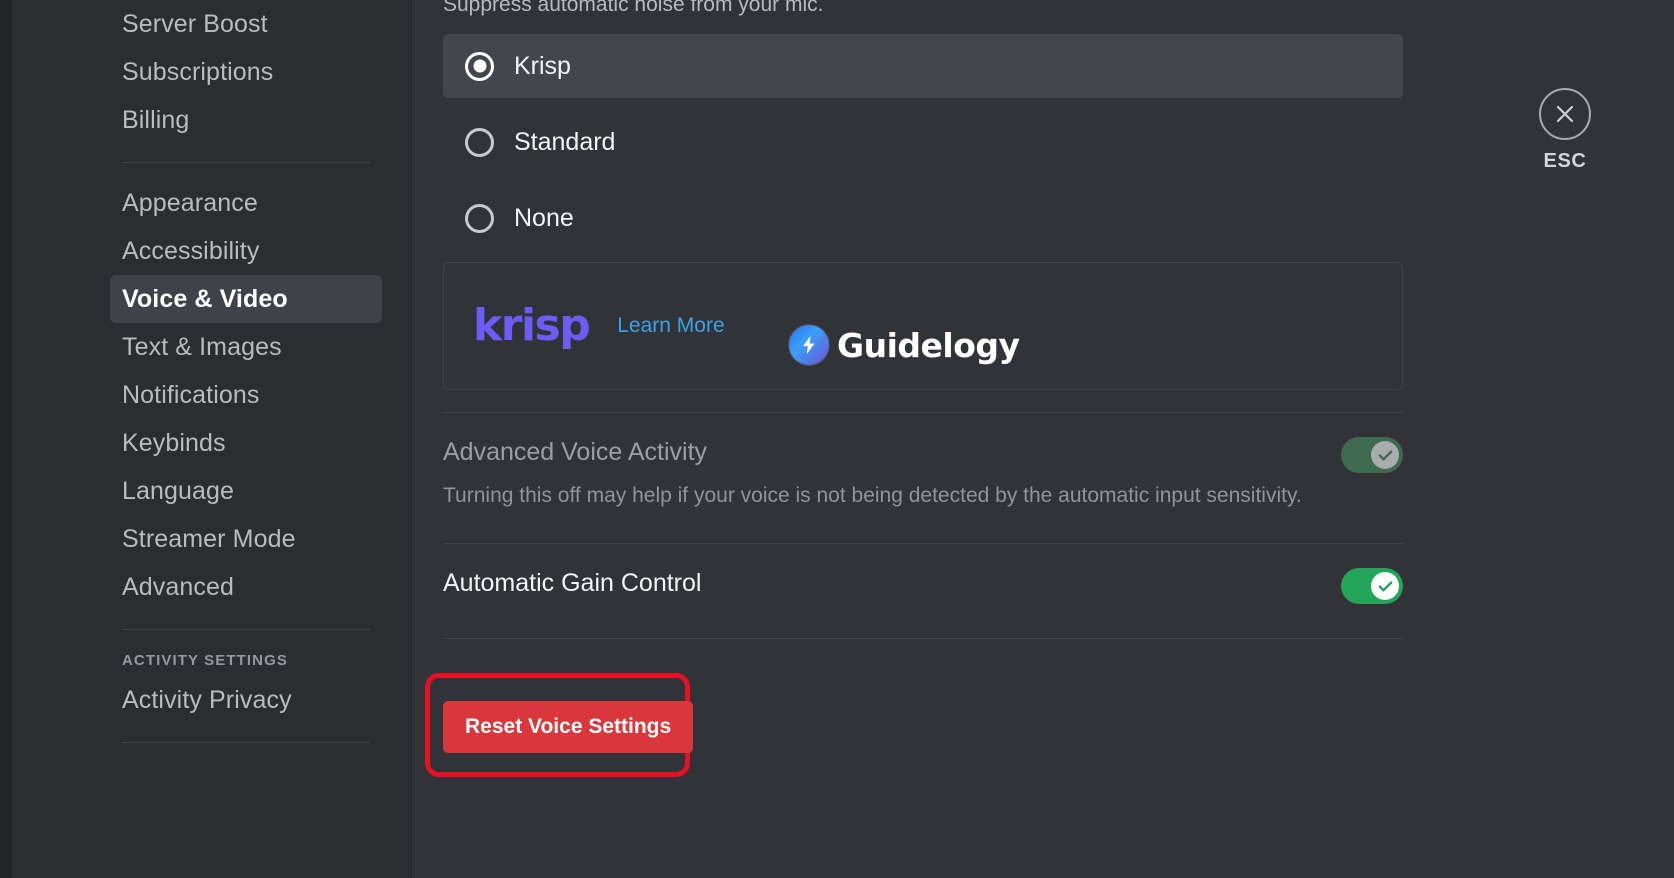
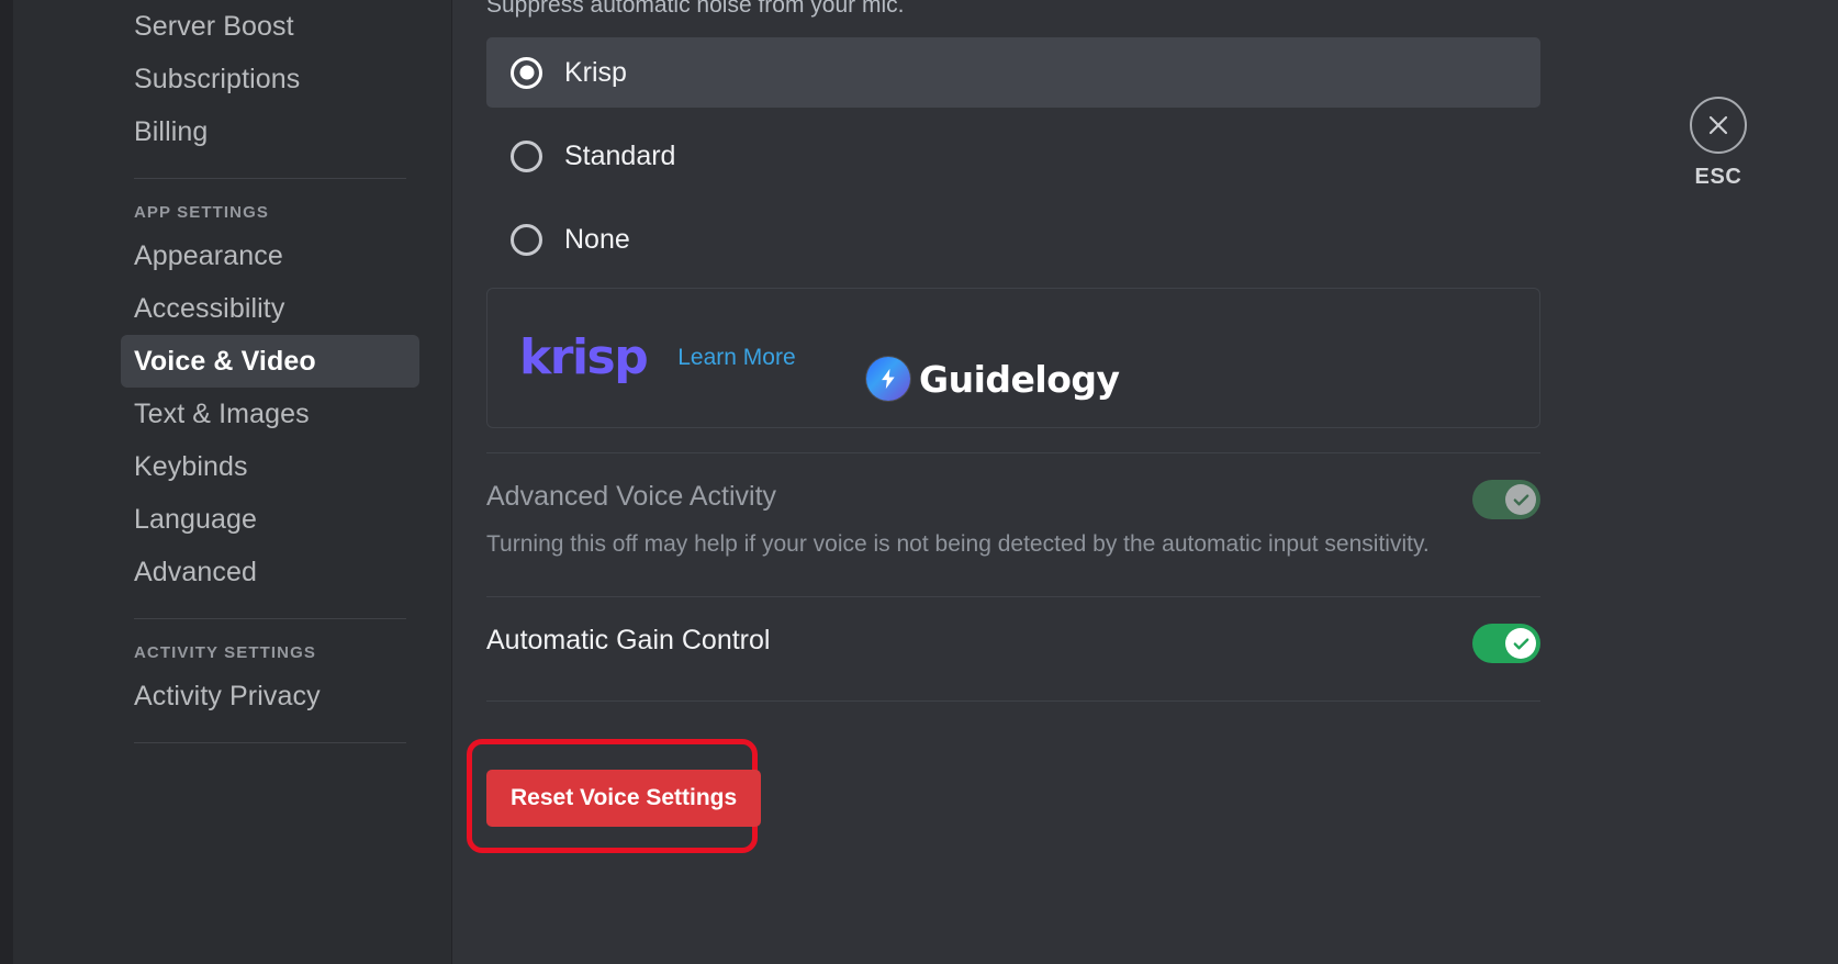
  Server Boost
  Subscriptions
  Billing
+ APP SETTINGS
  Appearance
  Accessibility
  Voice & Video
  Text & Images
- Notifications
  Keybinds
  Language
- Streamer Mode
  Advanced
  ACTIVITY SETTINGS
  Activity Privacy
  Suppress automatic noise from your mic.
  Krisp
  Standard
  None
  krisp
  Learn More
  Guidelogy
  Advanced Voice Activity
  Turning this off may help if your voice is not being detected by the automatic input sensitivity.
  Automatic Gain Control
  Reset Voice Settings
  ESC
